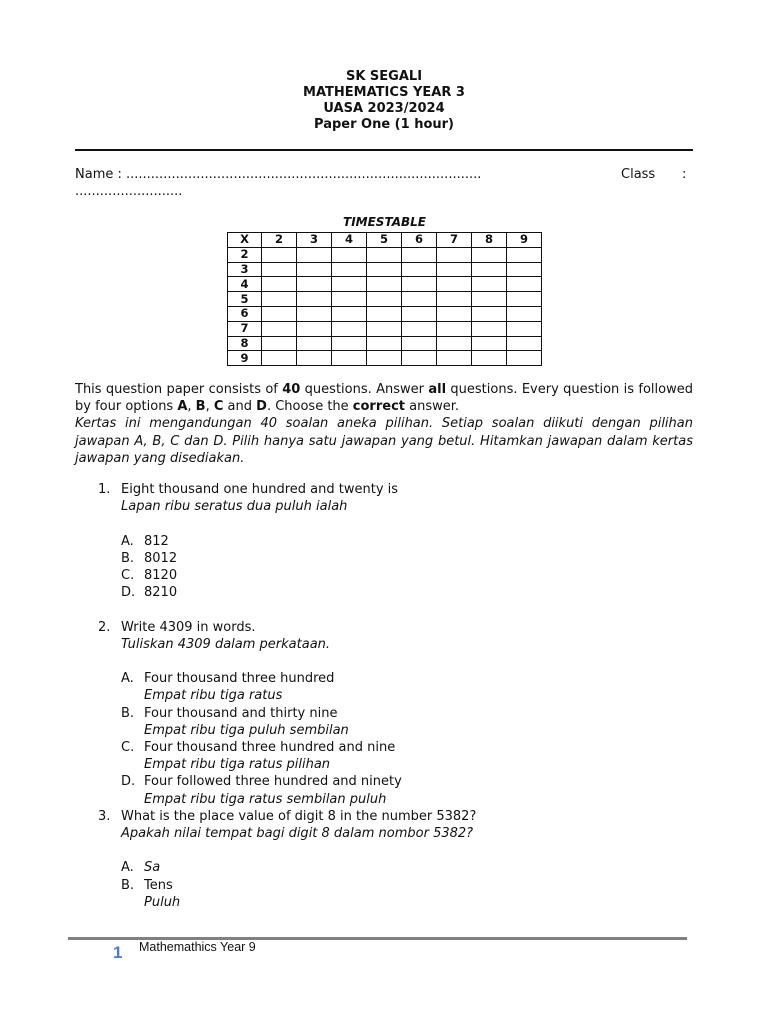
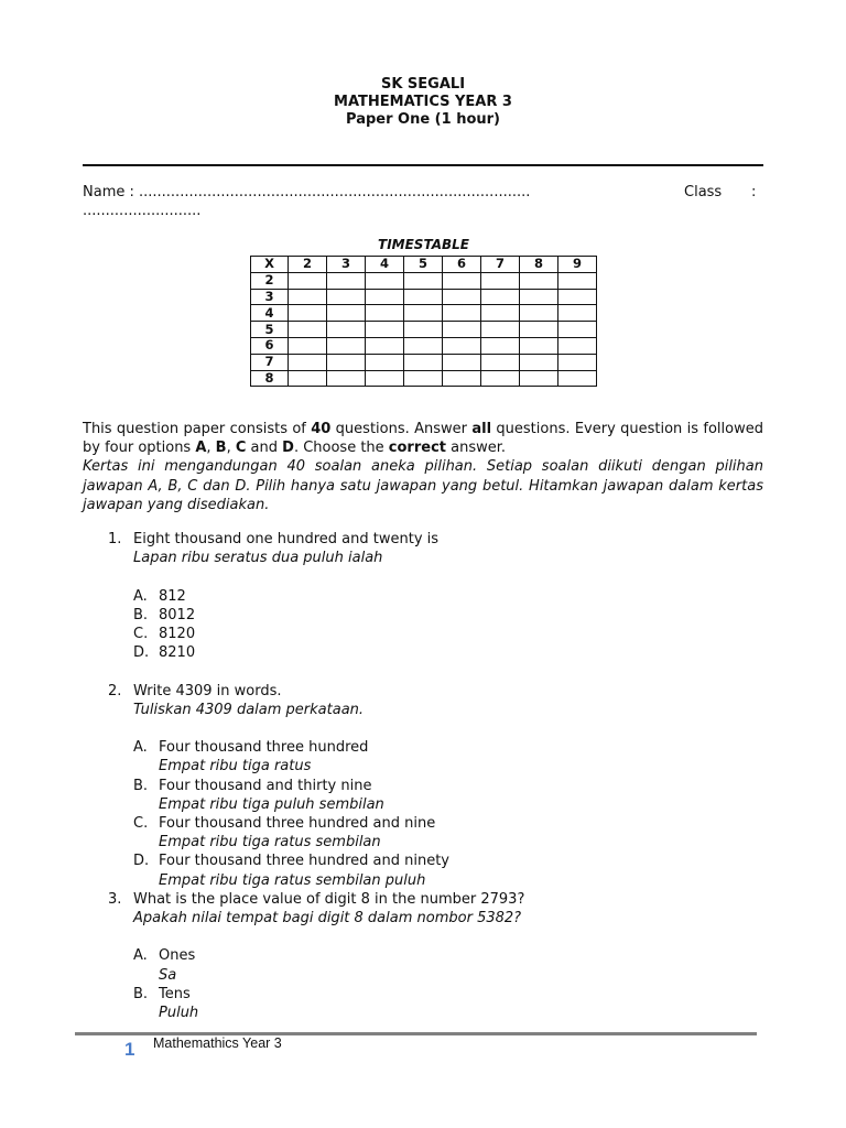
  SK SEGALI
  MATHEMATICS YEAR 3
- UASA 2023/2024
  Paper One (1 hour)
  Name : ......................................................................................
  Class
  :
  ..........................
  TIMESTABLE
  X	2	3	4	5	6	7	8	9
  2
  3
  4
  5
  6
  7
  8
- 9
  This question paper consists of 40 questions. Answer all questions. Every question is followed by four options A, B, C and D. Choose the correct answer.
  Kertas ini mengandungan 40 soalan aneka pilihan. Setiap soalan diikuti dengan pilihan jawapan A, B, C dan D. Pilih hanya satu jawapan yang betul. Hitamkan jawapan dalam kertas jawapan yang disediakan.
  1.
  Eight thousand one hundred and twenty is
  Lapan ribu seratus dua puluh ialah
  A.
  812
  B.
  8012
  C.
  8120
  D.
  8210
  2.
  Write 4309 in words.
  Tuliskan 4309 dalam perkataan.
  A.
  Four thousand three hundred
  Empat ribu tiga ratus
  B.
  Four thousand and thirty nine
  Empat ribu tiga puluh sembilan
  C.
  Four thousand three hundred and nine
- Empat ribu tiga ratus pilihan
+ Empat ribu tiga ratus sembilan
  D.
- Four followed three hundred and ninety
+ Four thousand three hundred and ninety
  Empat ribu tiga ratus sembilan puluh
  3.
- What is the place value of digit 8 in the number 5382?
+ What is the place value of digit 8 in the number 2793?
  Apakah nilai tempat bagi digit 8 dalam nombor 5382?
  A.
+ Ones
  Sa
  B.
  Tens
  Puluh
  1
- Mathemathics Year 9
+ Mathemathics Year 3
